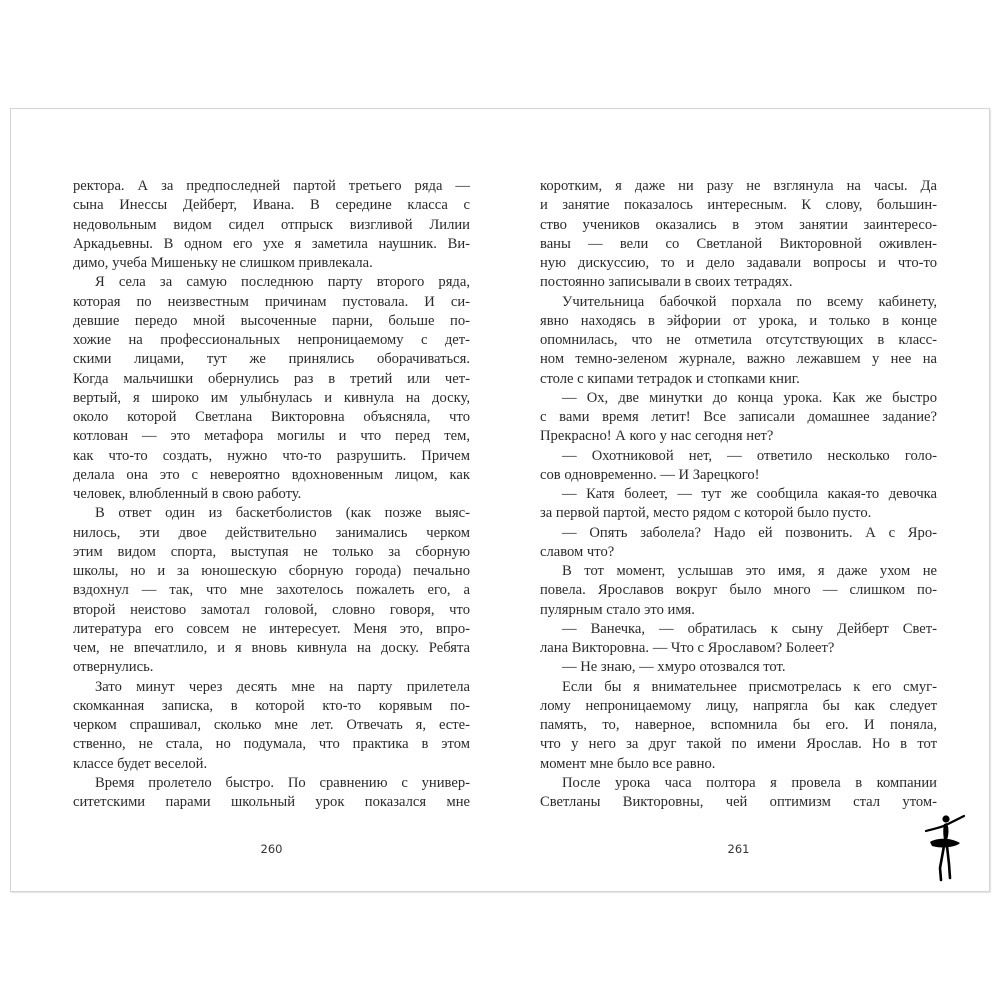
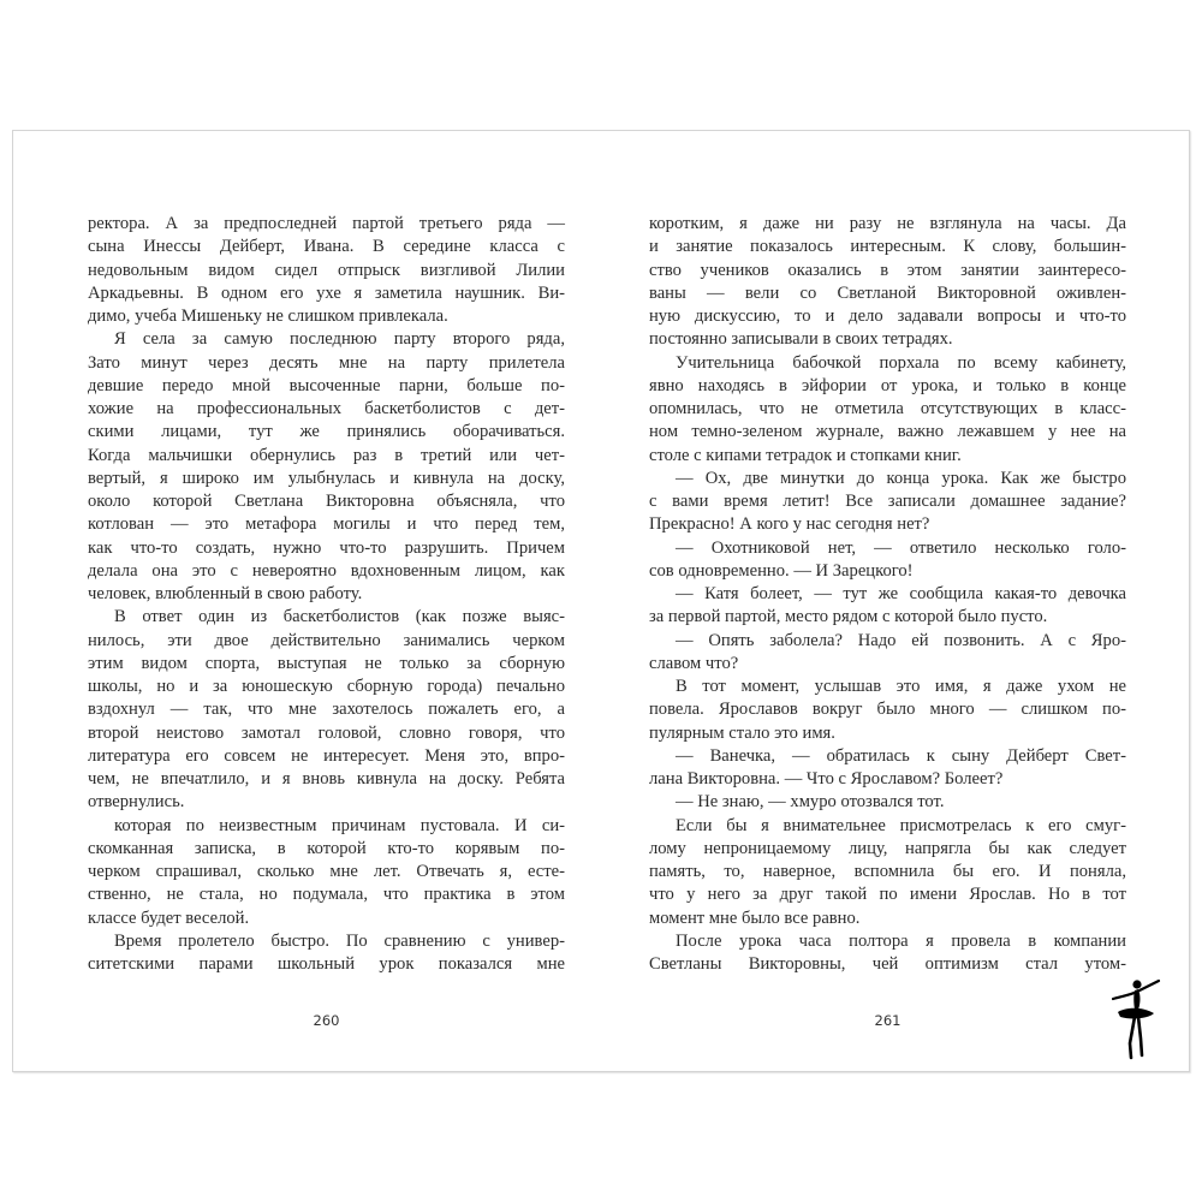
  ректора. А за предпоследней партой третьего ряда —
  сына Инессы Дейберт, Ивана. В середине класса с
  недовольным видом сидел отпрыск визгливой Лилии
  Аркадьевны. В одном его ухе я заметила наушник. Ви-
  димо, учеба Мишеньку не слишком привлекала.
  Я села за самую последнюю парту второго ряда,
- которая по неизвестным причинам пустовала. И си-
+ Зато минут через десять мне на парту прилетела
  девшие передо мной высоченные парни, больше по-
- хожие на профессиональных непроницаемому с дет-
+ хожие на профессиональных баскетболистов с дет-
  скими лицами, тут же принялись оборачиваться.
  Когда мальчишки обернулись раз в третий или чет-
  вертый, я широко им улыбнулась и кивнула на доску,
  около которой Светлана Викторовна объясняла, что
  котлован — это метафора могилы и что перед тем,
  как что-то создать, нужно что-то разрушить. Причем
  делала она это с невероятно вдохновенным лицом, как
  человек, влюбленный в свою работу.
  В ответ один из баскетболистов (как позже выяс-
  нилось, эти двое действительно занимались черком
  этим видом спорта, выступая не только за сборную
  школы, но и за юношескую сборную города) печально
  вздохнул — так, что мне захотелось пожалеть его, а
  второй неистово замотал головой, словно говоря, что
  литература его совсем не интересует. Меня это, впро-
  чем, не впечатлило, и я вновь кивнула на доску. Ребята
  отвернулись.
- Зато минут через десять мне на парту прилетела
+ которая по неизвестным причинам пустовала. И си-
  скомканная записка, в которой кто-то корявым по-
  черком спрашивал, сколько мне лет. Отвечать я, есте-
  ственно, не стала, но подумала, что практика в этом
  классе будет веселой.
  Время пролетело быстро. По сравнению с универ-
  ситетскими парами школьный урок показался мне
  коротким, я даже ни разу не взглянула на часы. Да
  и занятие показалось интересным. К слову, большин-
  ство учеников оказались в этом занятии заинтересо-
  ваны — вели со Светланой Викторовной оживлен-
  ную дискуссию, то и дело задавали вопросы и что-то
  постоянно записывали в своих тетрадях.
  Учительница бабочкой порхала по всему кабинету,
  явно находясь в эйфории от урока, и только в конце
  опомнилась, что не отметила отсутствующих в класс-
  ном темно-зеленом журнале, важно лежавшем у нее на
  столе с кипами тетрадок и стопками книг.
  — Ох, две минутки до конца урока. Как же быстро
  с вами время летит! Все записали домашнее задание?
  Прекрасно! А кого у нас сегодня нет?
  — Охотниковой нет, — ответило несколько голо-
  сов одновременно. — И Зарецкого!
  — Катя болеет, — тут же сообщила какая-то девочка
  за первой партой, место рядом с которой было пусто.
  — Опять заболела? Надо ей позвонить. А с Яро-
  славом что?
  В тот момент, услышав это имя, я даже ухом не
  повела. Ярославов вокруг было много — слишком по-
  пулярным стало это имя.
  — Ванечка, — обратилась к сыну Дейберт Свет-
  лана Викторовна. — Что с Ярославом? Болеет?
  — Не знаю, — хмуро отозвался тот.
  Если бы я внимательнее присмотрелась к его смуг-
  лому непроницаемому лицу, напрягла бы как следует
  память, то, наверное, вспомнила бы его. И поняла,
  что у него за друг такой по имени Ярослав. Но в тот
  момент мне было все равно.
  После урока часа полтора я провела в компании
  Светланы Викторовны, чей оптимизм стал утом-
  260
  261
